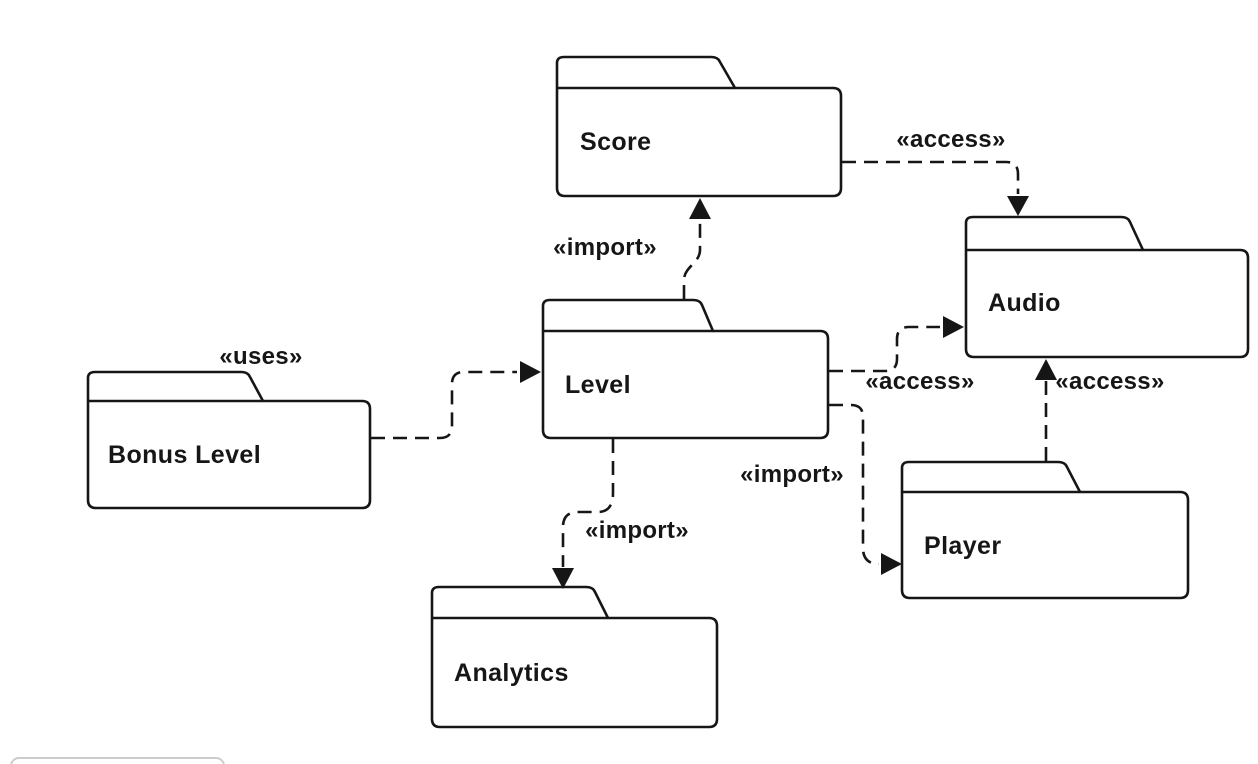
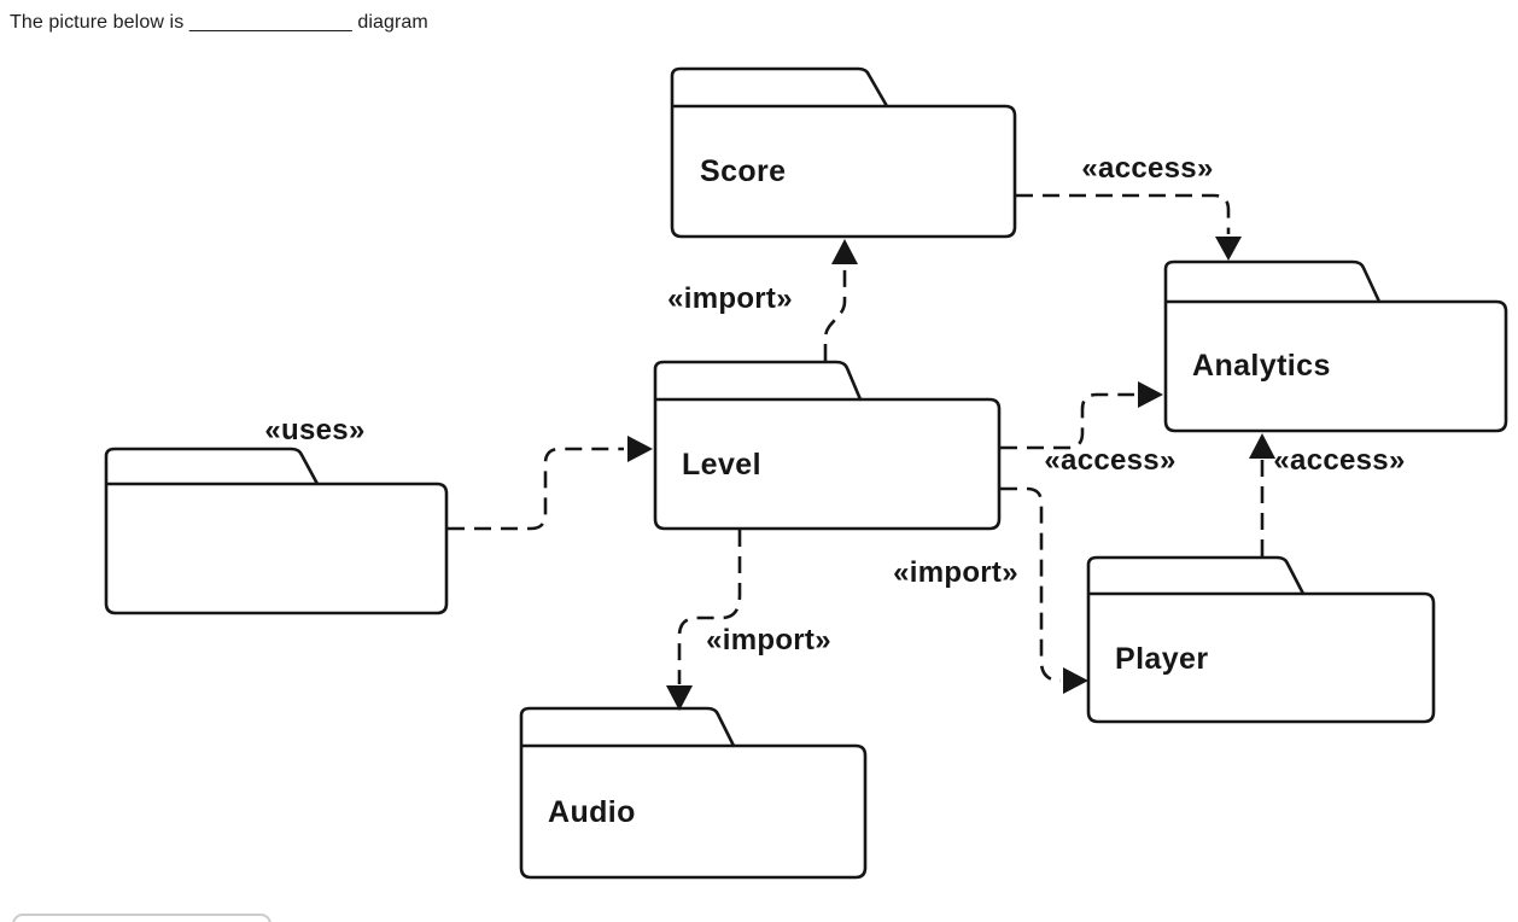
+ The picture below is _______________ diagram
  Score
- Audio
+ Analytics
  Level
- Bonus Level
  Player
- Analytics
+ Audio
  «access»
  «import»
  «uses»
  «access»
  «access»
  «import»
  «import»
